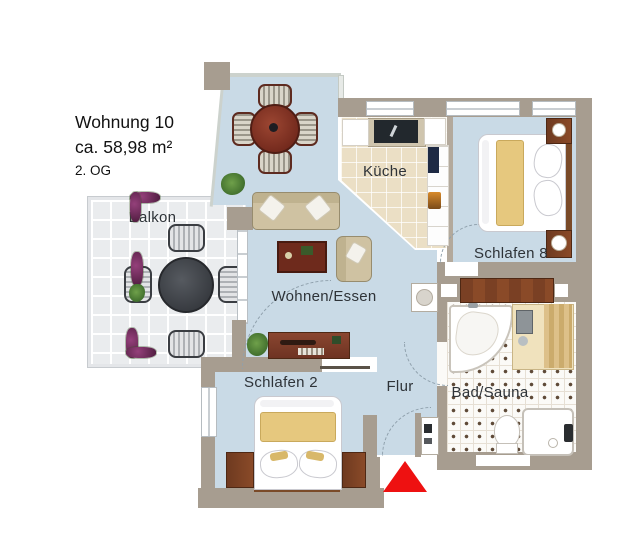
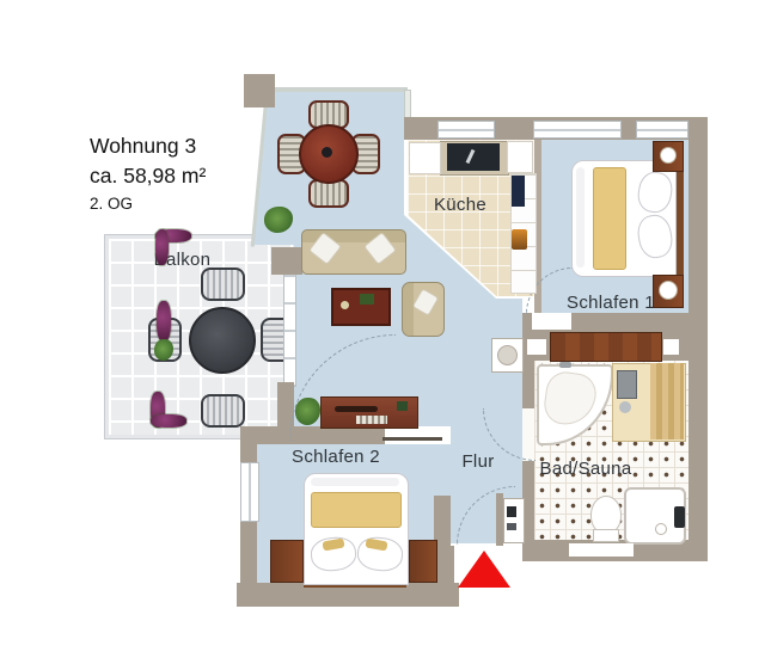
- Wohnung 10
+ Wohnung 3
  ca. 58,98 m²
  2. OG
  alkon
  Küche
- Schlafen 8
+ Schlafen 1
- Wohnen/Essen
  Schlafen 2
  Flur
  Bad/Sauna
